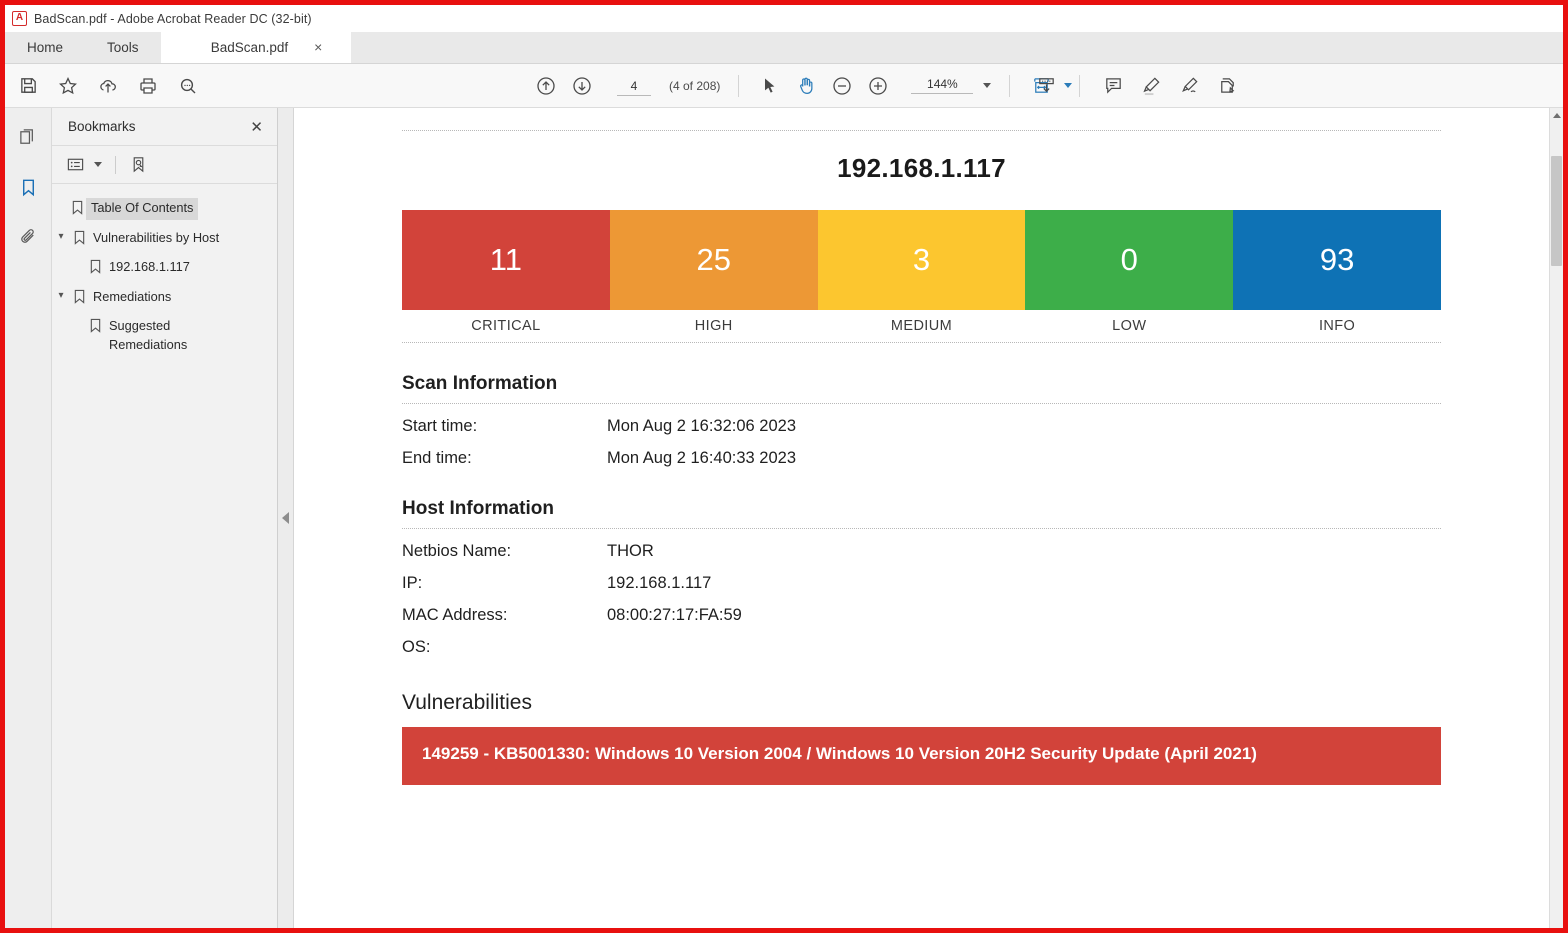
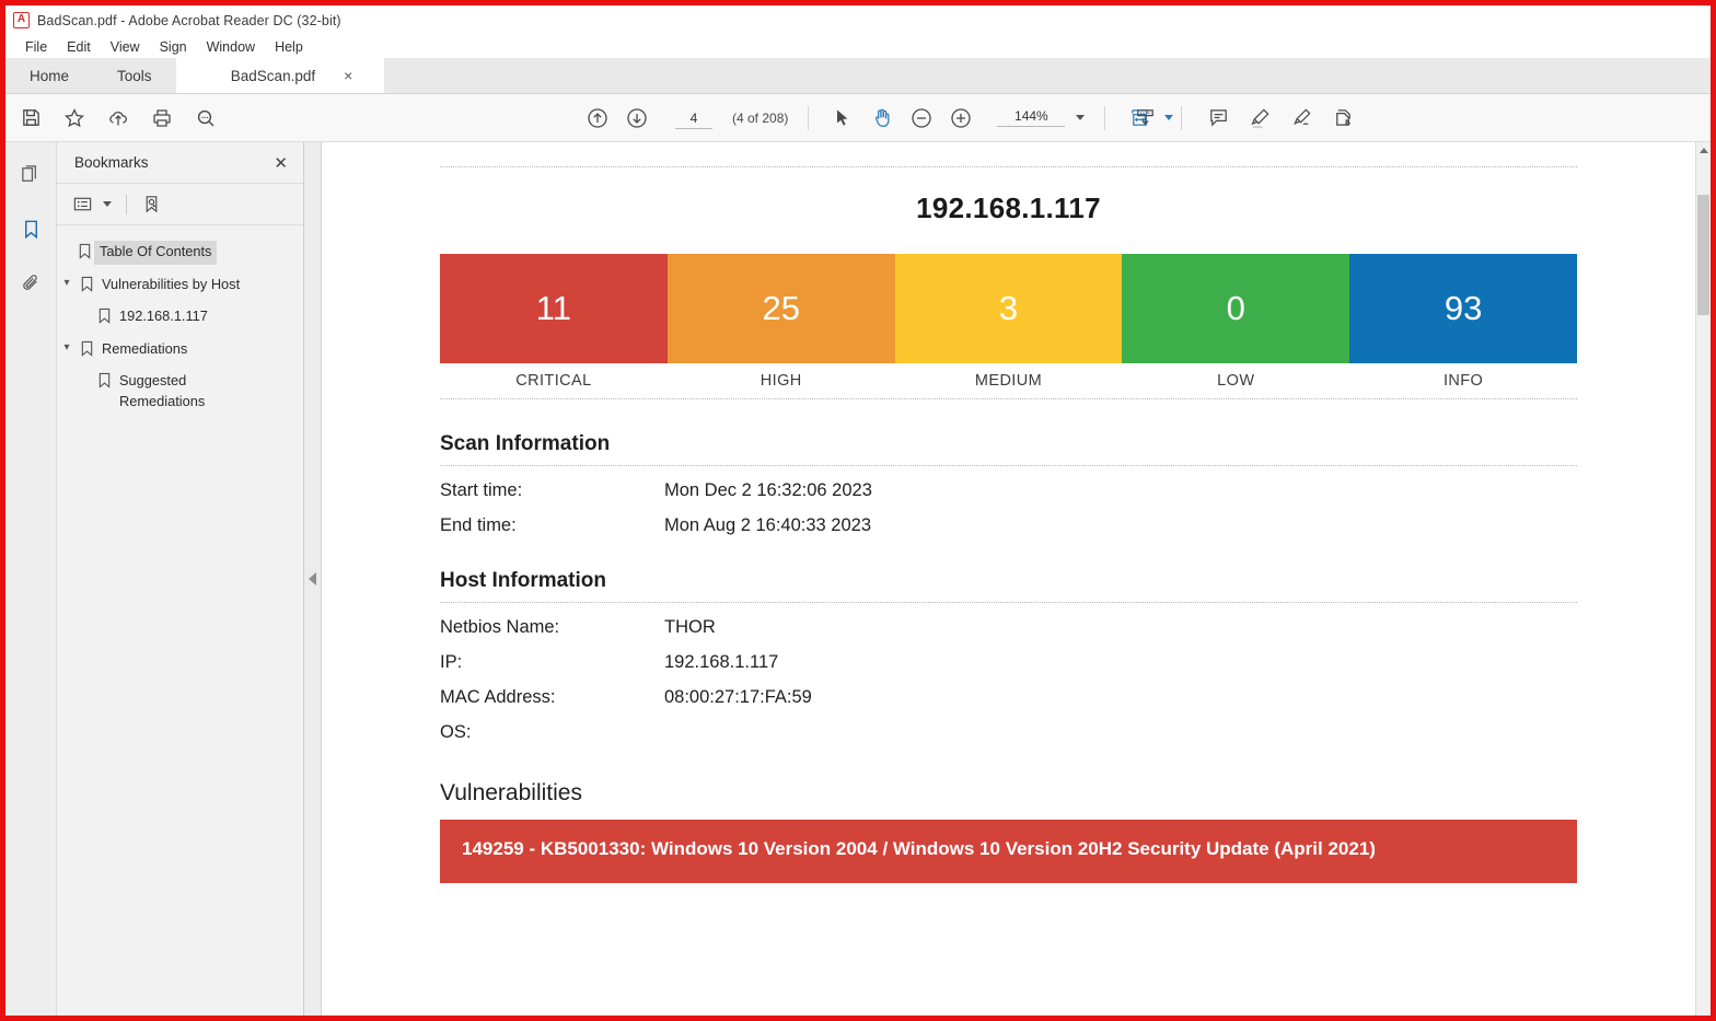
  A
  BadScan.pdf - Adobe Acrobat Reader DC (32-bit)
+ File
+ Edit
+ View
+ Sign
+ Window
+ Help
  Home
  Tools
  BadScan.pdf
  ×
  4
  (4 of 208)
  144%
  Bookmarks
  ✕
  Table Of Contents
  ▾
  Vulnerabilities by Host
  192.168.1.117
  ▾
  Remediations
  Suggested Remediations
  192.168.1.117
  11
  25
  3
  0
  93
  CRITICAL
  HIGH
  MEDIUM
  LOW
  INFO
  Scan Information
  Start time:
- Mon Aug 2 16:32:06 2023
+ Mon Dec 2 16:32:06 2023
  End time:
  Mon Aug 2 16:40:33 2023
  Host Information
  Netbios Name:
  THOR
  IP:
  192.168.1.117
  MAC Address:
  08:00:27:17:FA:59
  OS:
  Vulnerabilities
  149259 - KB5001330: Windows 10 Version 2004 / Windows 10 Version 20H2 Security Update (April 2021)
